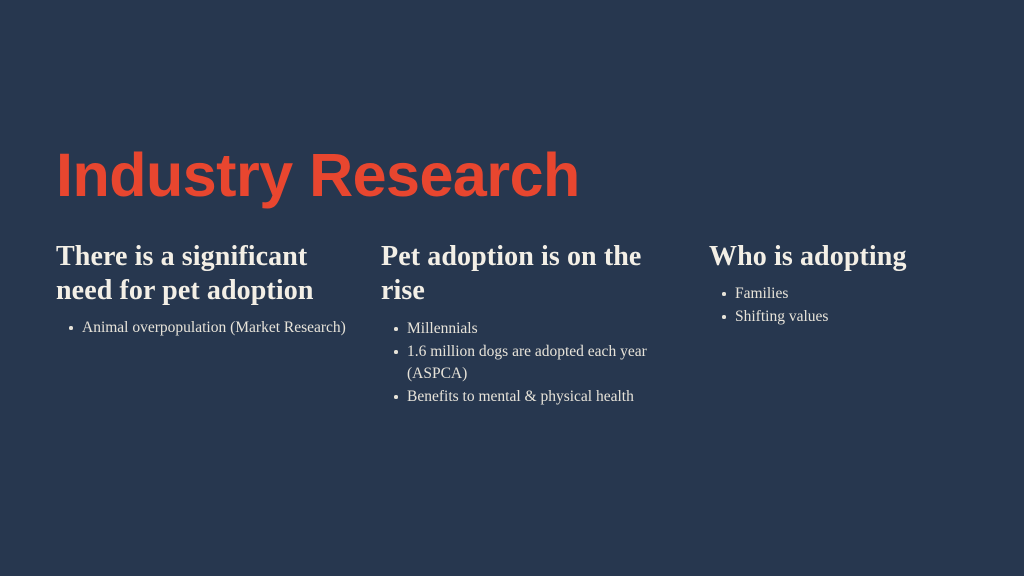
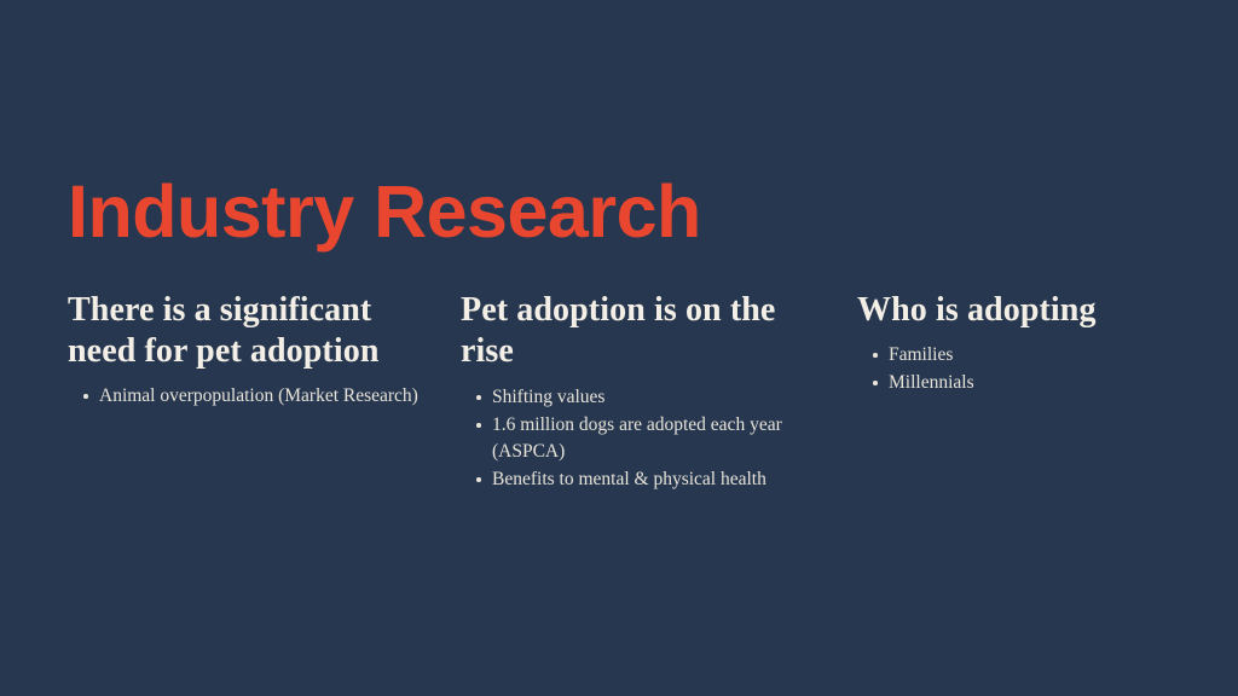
  Industry Research
  There is a significant need for pet adoption
  Animal overpopulation (Market Research)
  Pet adoption is on the rise
- Millennials
+ Shifting values
  1.6 million dogs are adopted each year (ASPCA)
  Benefits to mental & physical health
  Who is adopting
  Families
- Shifting values
+ Millennials
